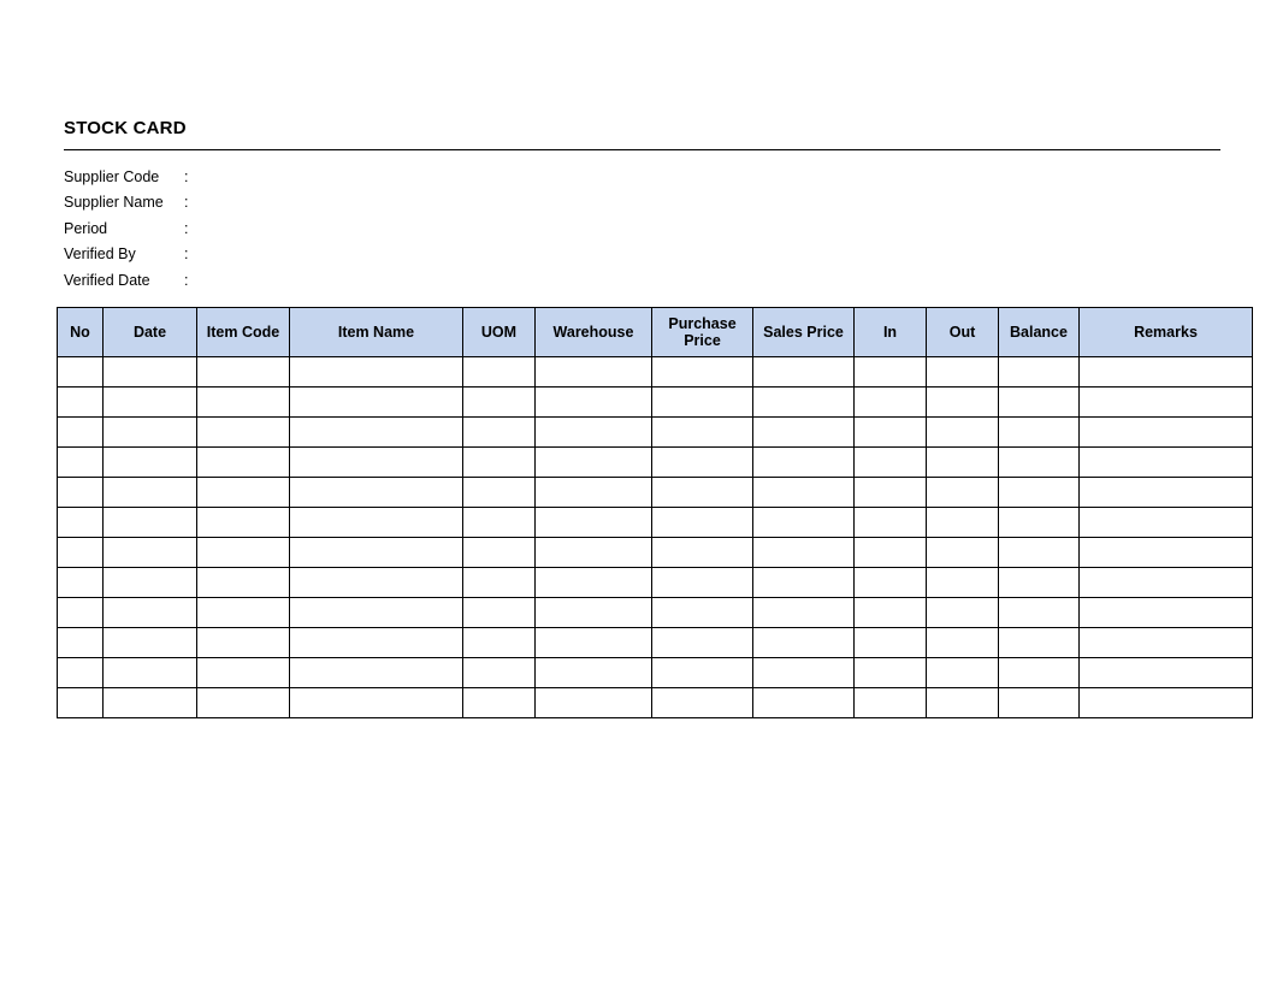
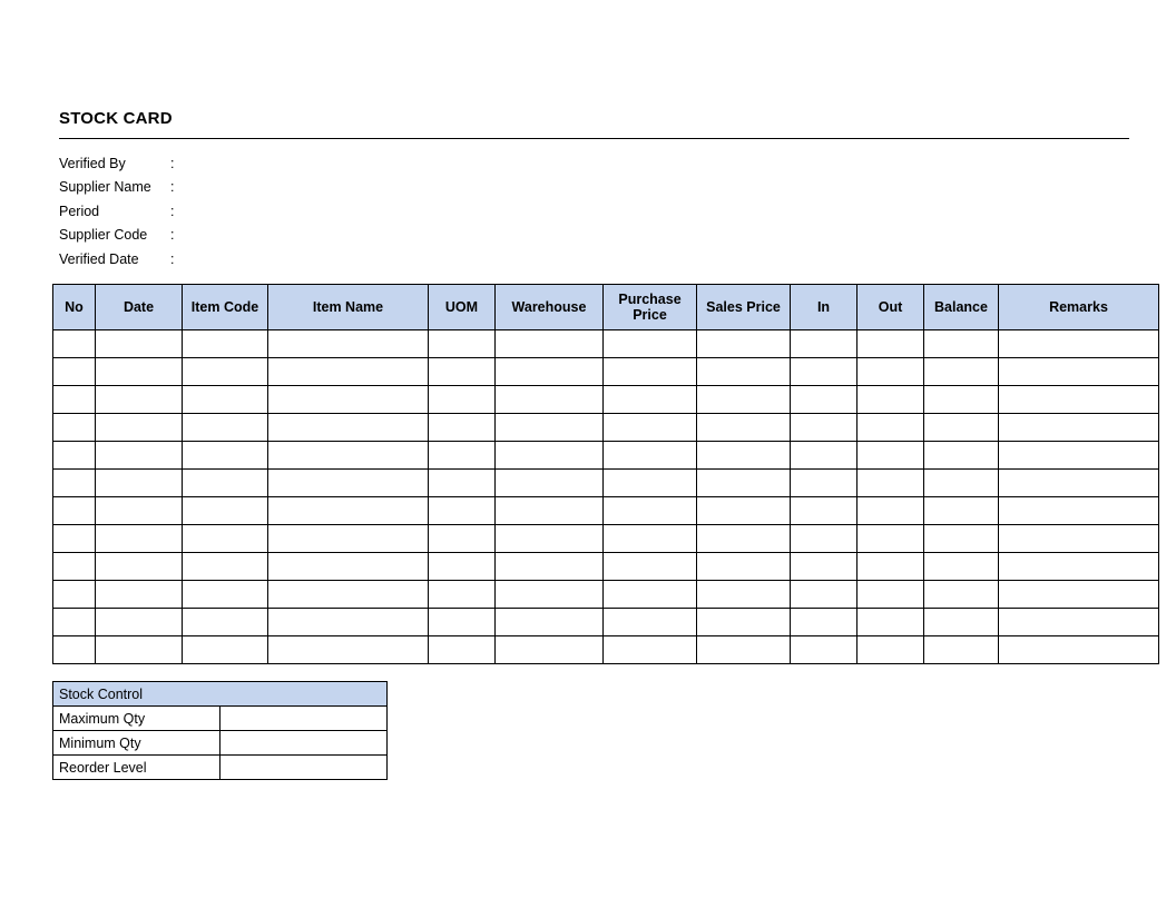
  STOCK CARD
- Supplier Code
+ Verified By
  :
  Supplier Name
  :
  Period
  :
- Verified By
+ Supplier Code
  :
  Verified Date
  :
  No	Date	Item Code	Item Name	UOM	Warehouse	Purchase Price	Sales Price	In	Out	Balance	Remarks
+ Stock Control
+ Maximum Qty
+ Minimum Qty
+ Reorder Level
